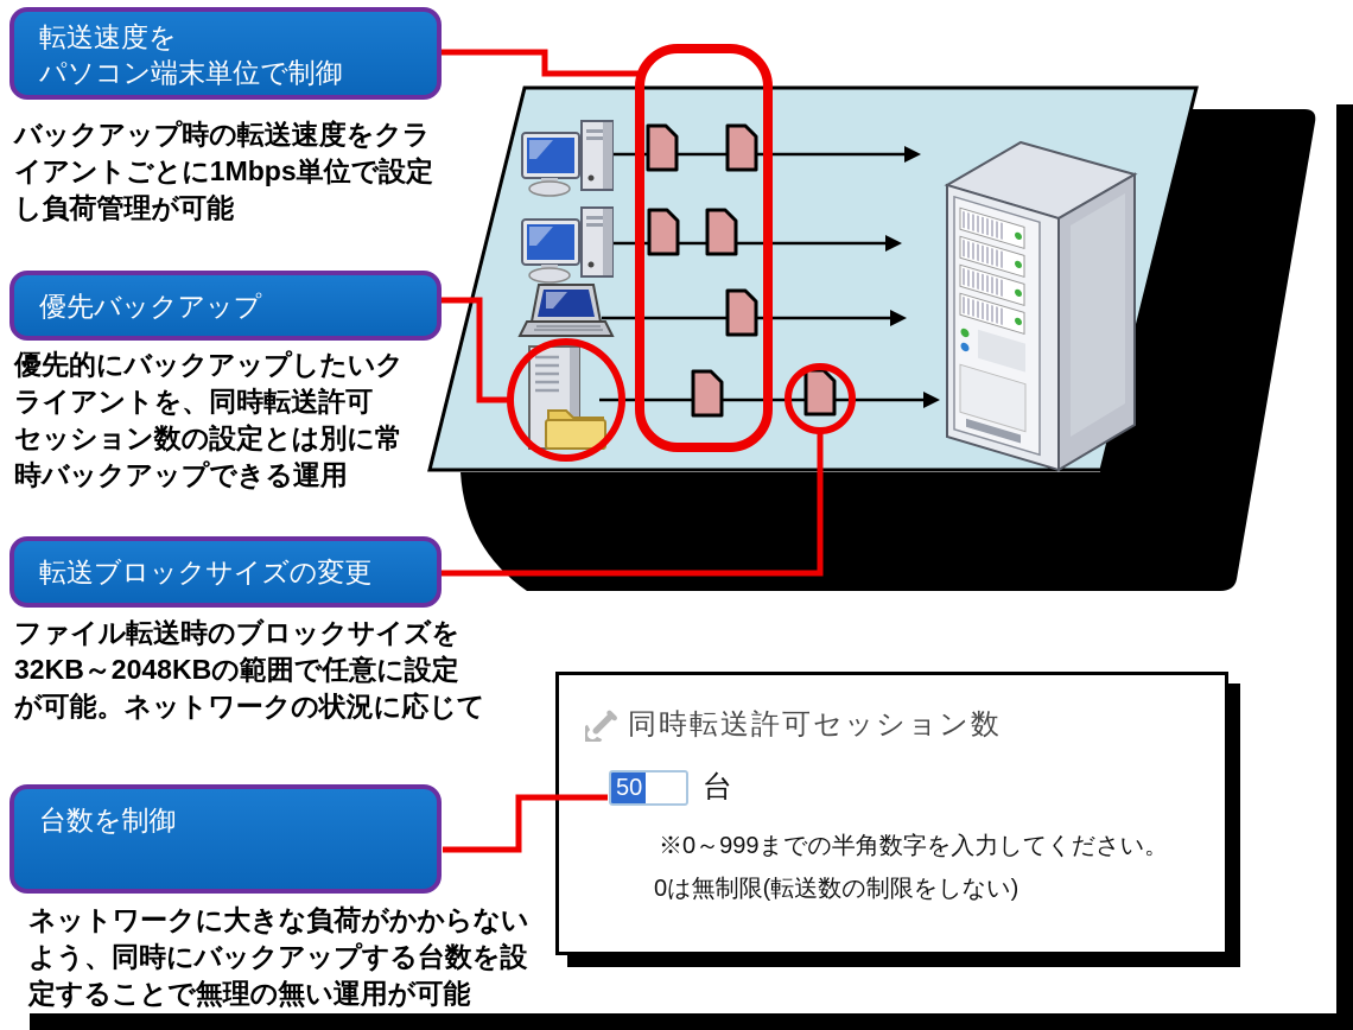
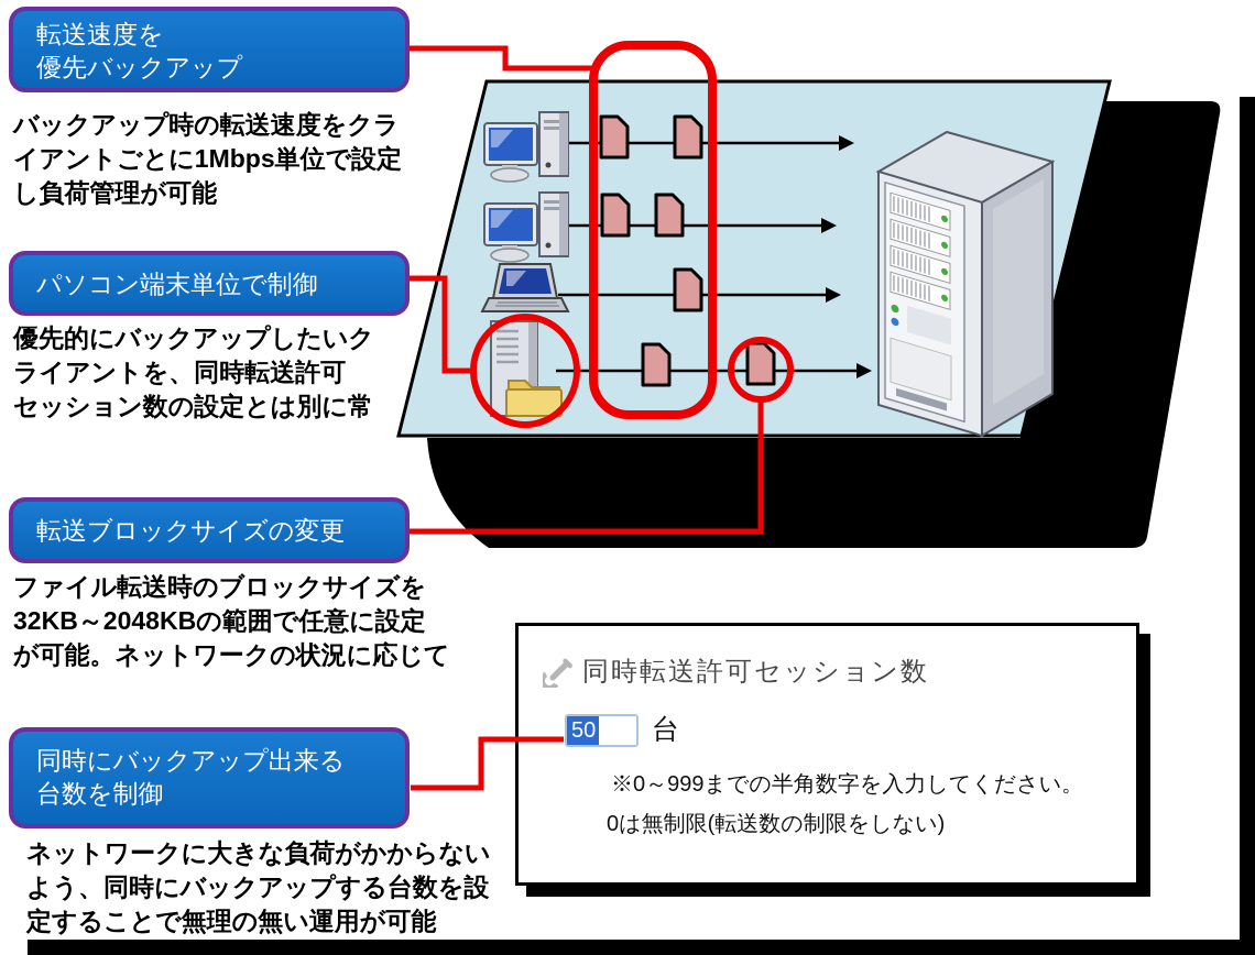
  同時転送許可セッション数
  50
  台
  ※0～999までの半角数字を入力してください。
  0は無制限(転送数の制限をしない)
  転送速度を
- パソコン端末単位で制御
+ 優先バックアップ
  バックアップ時の転送速度をクラ
  イアントごとに1Mbps単位で設定
  し負荷管理が可能
- 優先バックアップ
+ パソコン端末単位で制御
  優先的にバックアップしたいク
  ライアントを、同時転送許可
  セッション数の設定とは別に常
- 時バックアップできる運用
  転送ブロックサイズの変更
  ファイル転送時のブロックサイズを
  32KB～2048KBの範囲で任意に設定
  が可能。ネットワークの状況に応じて
+ 同時にバックアップ出来る
  台数を制御
  ネットワークに大きな負荷がかからない
  よう、同時にバックアップする台数を設
  定することで無理の無い運用が可能
